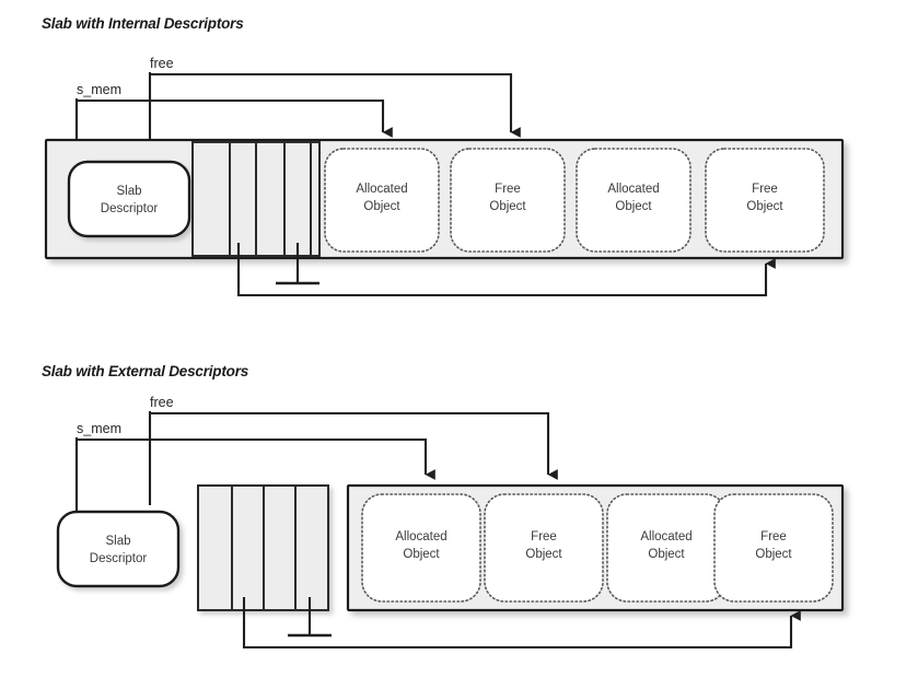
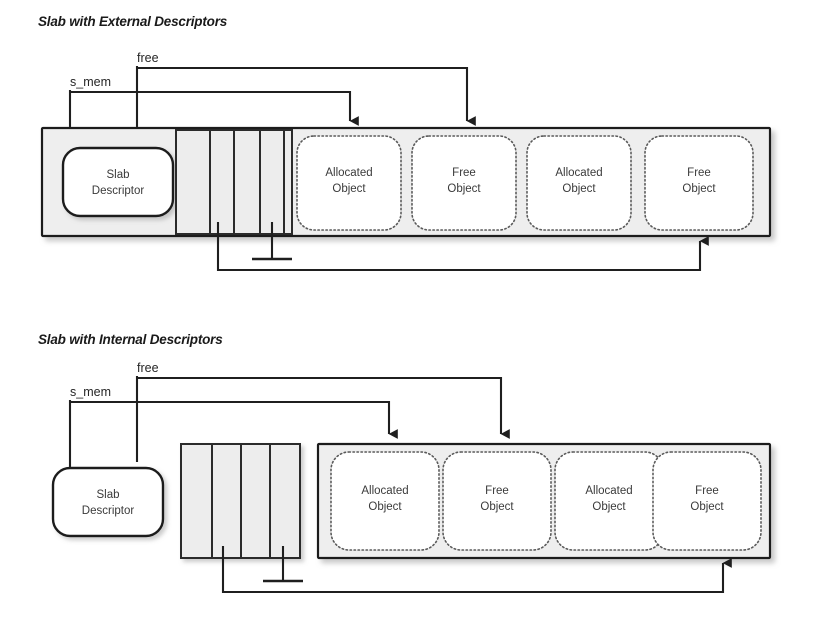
- Slab with Internal Descriptors
+ Slab with External Descriptors
  free
  s_mem
  Slab
  Descriptor
  Allocated
  Object
  Free
  Object
  Allocated
  Object
  Free
  Object
- Slab with External Descriptors
+ Slab with Internal Descriptors
  free
  s_mem
  Slab
  Descriptor
  Allocated
  Object
  Free
  Object
  Allocated
  Object
  Free
  Object
